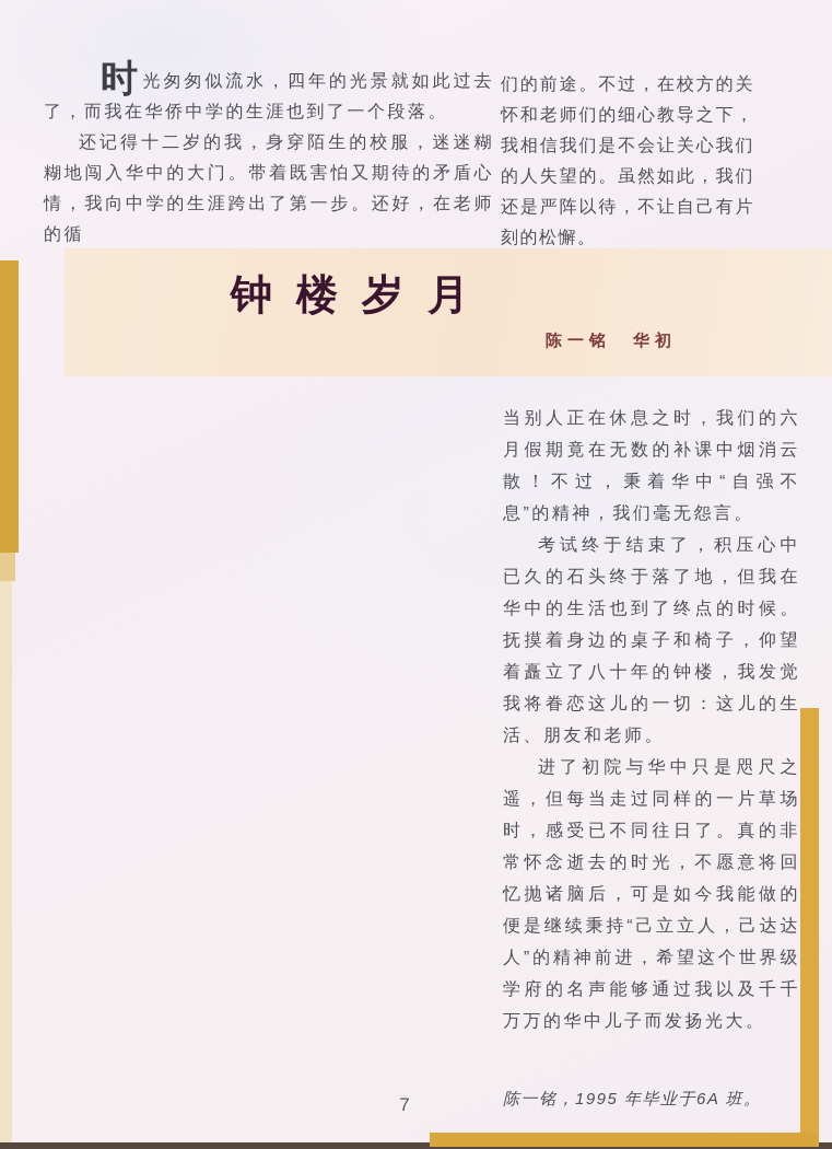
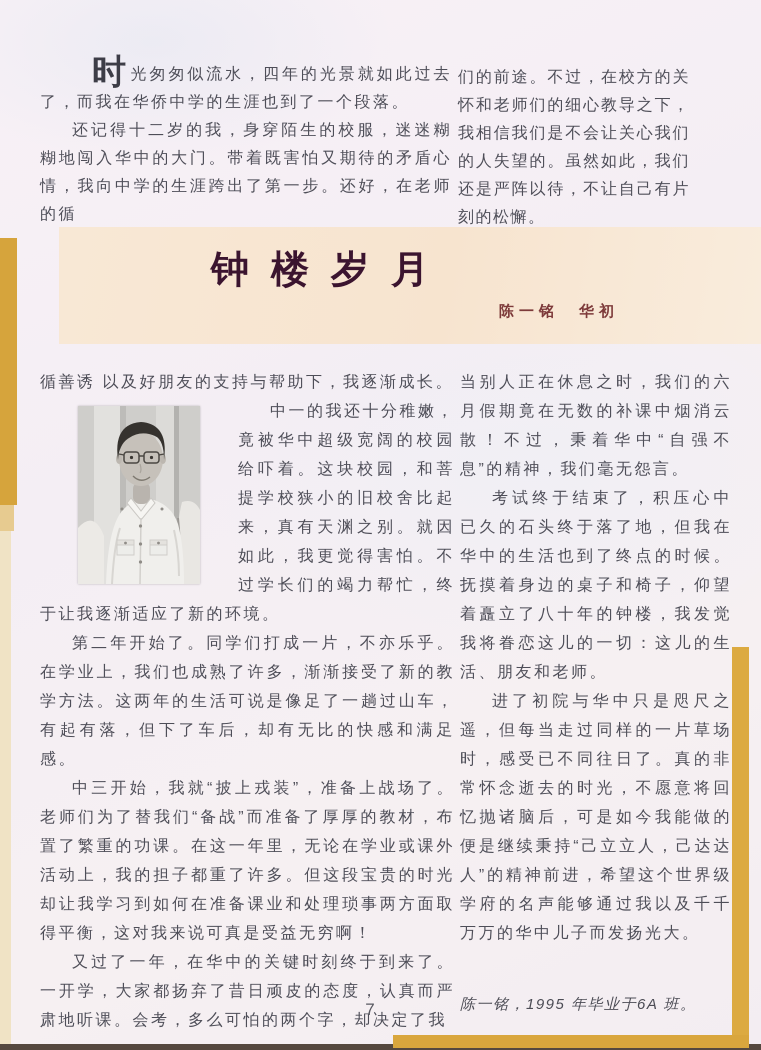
  时 光匆匆似流水，四年的光景就如此过去了，而我在华侨中学的生涯也到了一个段落。
  还记得十二岁的我，身穿陌生的校服，迷迷糊糊地闯入华中的大门。带着既害怕又期待的矛盾心情，我向中学的生涯跨出了第一步。还好，在老师的循
  们的前途。不过，在校方的关怀和老师们的细心教导之下，我相信我们是不会让关心我们的人失望的。虽然如此，我们还是严阵以待，不让自己有片刻的松懈。
  钟楼岁月
  陈一铭 华初
+ 循善诱 以及好朋友的支持与帮助下，我逐渐成长。
+ 中一的我还十分稚嫩，竟被华中超级宽阔的校园给吓着。这块校园，和菩提学校狭小的旧校舍比起来，真有天渊之别。就因如此，我更觉得害怕。不过学长们的竭力帮忙，终于让我逐渐适应了新的环境。
+ 第二年开始了。同学们打成一片，不亦乐乎。在学业上，我们也成熟了许多，渐渐接受了新的教学方法。这两年的生活可说是像足了一趟过山车，有起有落，但下了车后，却有无比的快感和满足感。
+ 中三开始，我就“披上戎装”，准备上战场了。老师们为了替我们“备战”而准备了厚厚的教材，布置了繁重的功课。在这一年里，无论在学业或课外活动上，我的担子都重了许多。但这段宝贵的时光却让我学习到如何在准备课业和处理琐事两方面取得平衡，这对我来说可真是受益无穷啊！
+ 又过了一年，在华中的关键时刻终于到来了。一开学，大家都扬弃了昔日顽皮的态度，认真而严肃地听课。会考，多么可怕的两个字，却决定了我
  当别人正在休息之时，我们的六月假期竟在无数的补课中烟消云散！不过，秉着华中“自强不息”的精神，我们毫无怨言。
  考试终于结束了，积压心中已久的石头终于落了地，但我在华中的生活也到了终点的时候。抚摸着身边的桌子和椅子，仰望着矗立了八十年的钟楼，我发觉我将眷恋这儿的一切：这儿的生活、朋友和老师。
  进了初院与华中只是咫尺之遥，但每当走过同样的一片草场时，感受已不同往日了。真的非常怀念逝去的时光，不愿意将回忆抛诸脑后，可是如今我能做的便是继续秉持“己立立人，己达达人”的精神前进，希望这个世界级学府的名声能够通过我以及千千万万的华中儿子而发扬光大。
  陈一铭，1995 年毕业于6A 班。
  7
